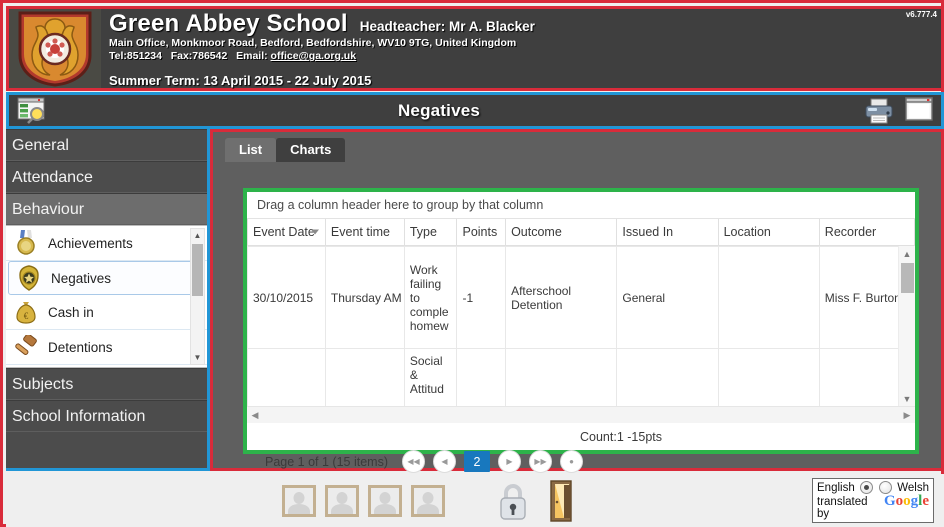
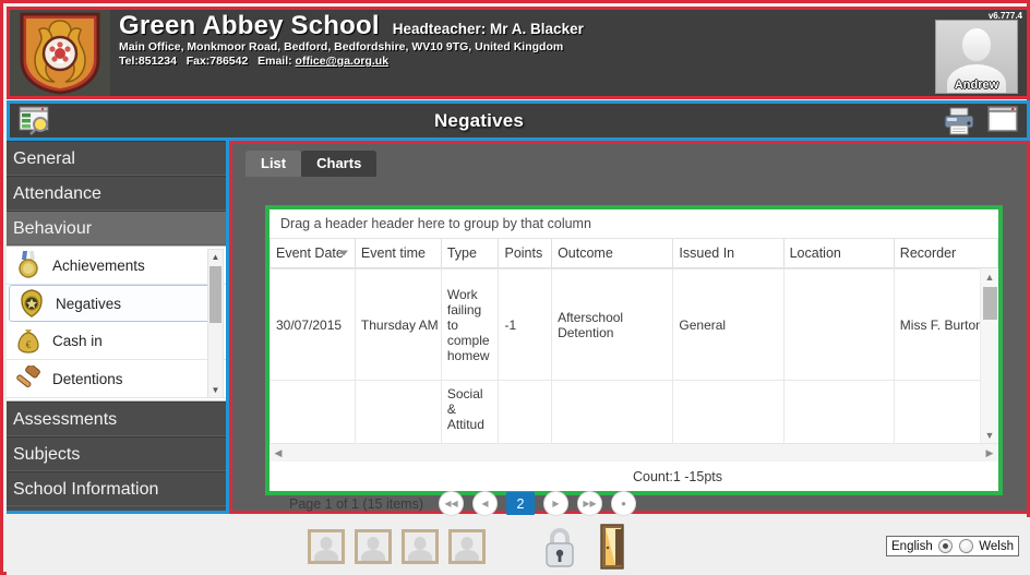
  Green Abbey School
  Headteacher: Mr A. Blacker
  Main Office, Monkmoor Road, Bedford, Bedfordshire, WV10 9TG, United Kingdom
  Tel:851234 Fax:786542 Email: office@ga.org.uk
- Summer Term: 13 April 2015 - 22 July 2015
  v6.777.4
+ Andrew
  Negatives
  General
  Attendance
  Behaviour
  Achievements
  Negatives
  €
  Cash in
  Detentions
  ▲
  ▼
+ Assessments
  Subjects
  School Information
  List
  Charts
- Drag a column header here to group by that column
+ Drag a header header here to group by that column
  Event Date	Event time	Type	Points	Outcome	Issued In	Location	Recorder
- 30/10/2015	Thursday AM	Work failing to comple homew	-1	Afterschool Detention	General		Miss F. Burto
+ 30/07/2015	Thursday AM	Work failing to comple homew	-1	Afterschool Detention	General		Miss F. Burto
  		Social & Attitud
  ▲
  ▼
  ◀
  ▶
  Count:1 -15pts
  Page 1 of 1 (15 items)
  ◀◀
  ◀
  2
  ▶
  ▶▶
  ●
  English
  Welsh
- translated by
- Google
